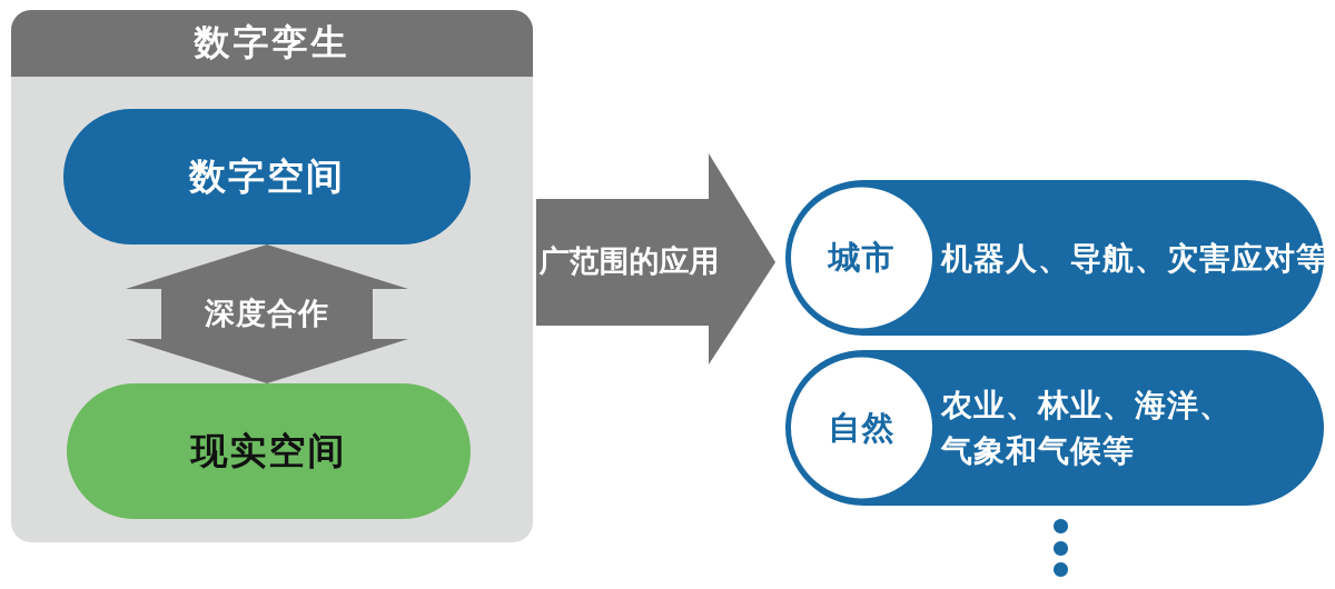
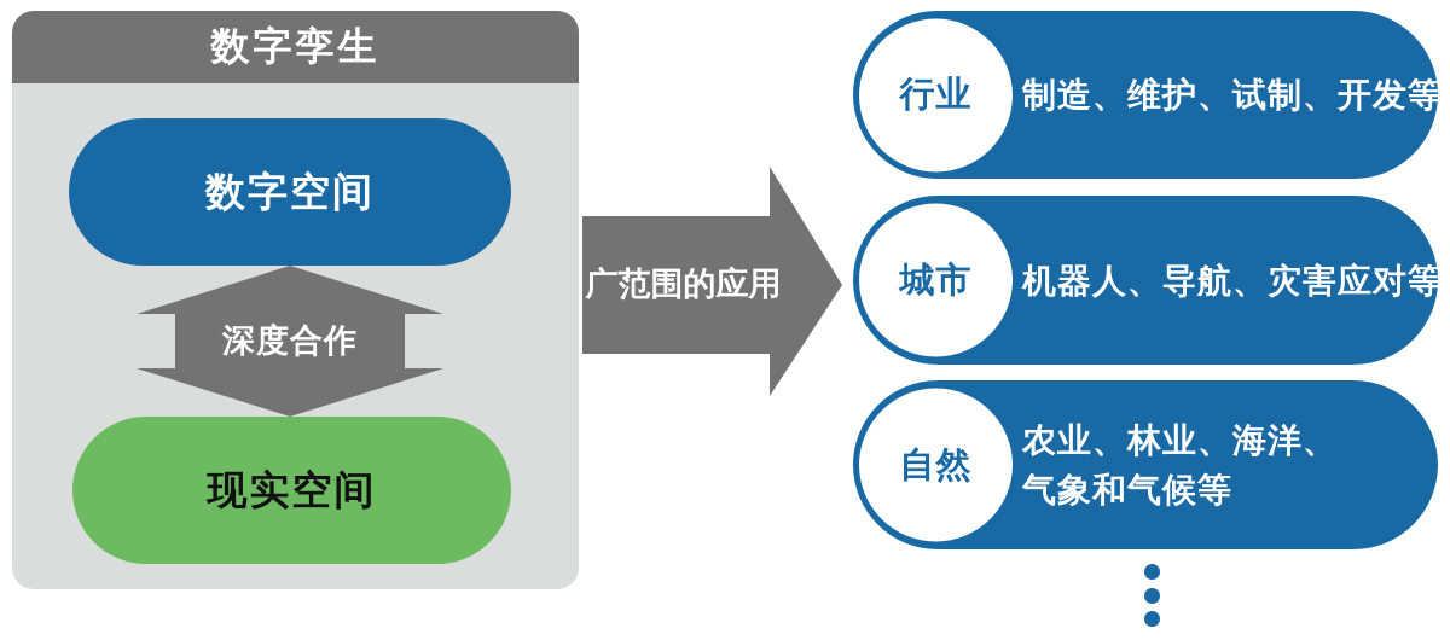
  数字孪生
  数字空间
  深度合作
  现实空间
  广范围的应用
+ 行业
+ 制造、维护、试制、开发等
  城市
  机器人、导航、灾害应对等
  自然
  农业、林业、海洋、
  气象和气候等
